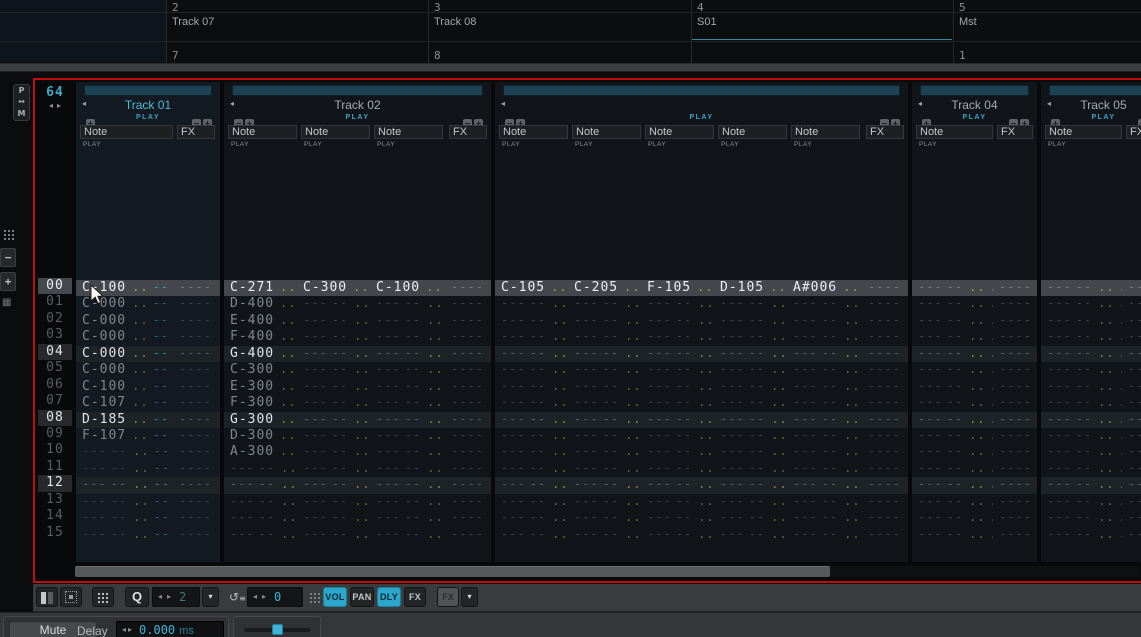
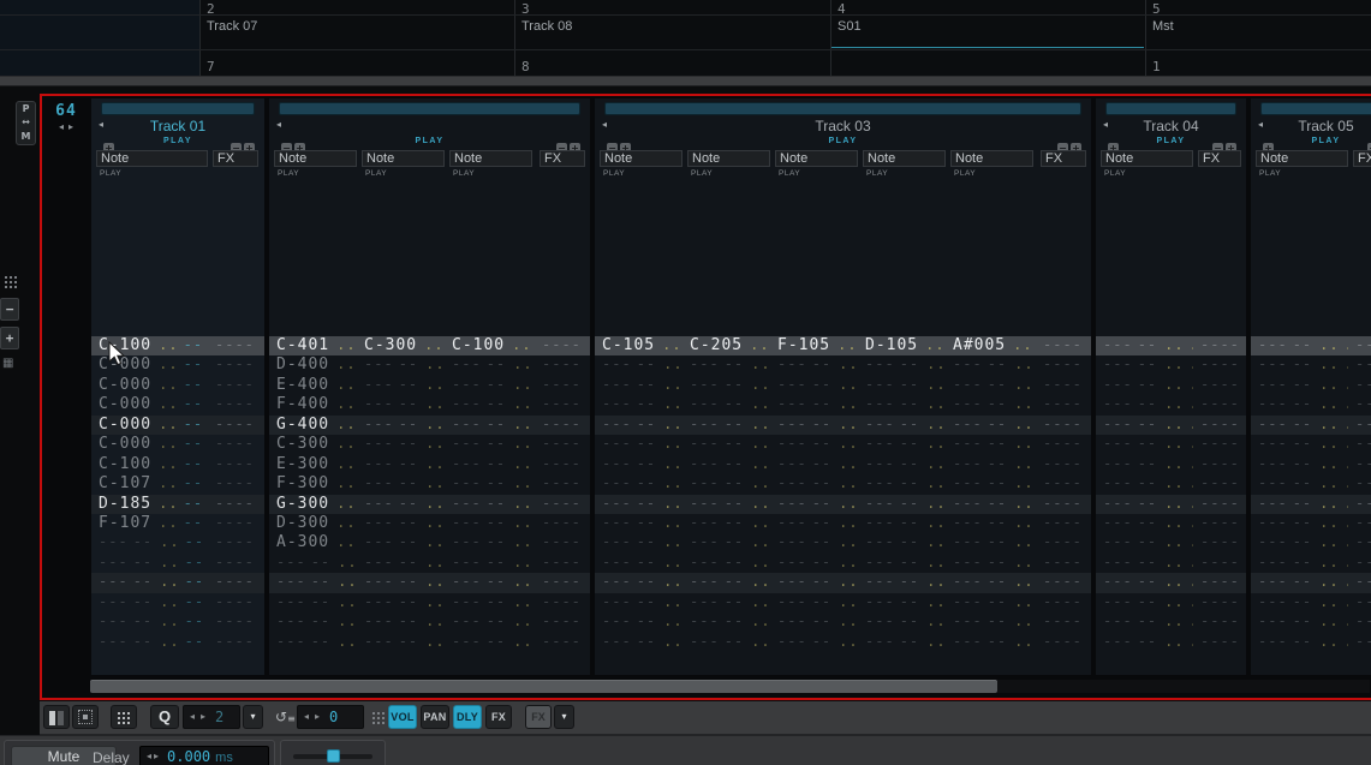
  2
  Track 07
  7
  3
  Track 08
  8
  4
  S01
  5
  Mst
  1
  P
  ↔
  M
  −
  +
  ▦
  64
  ◂ ▸
- 00
- 01
- 02
- 03
- 04
- 05
- 06
- 07
- 08
- 09
- 10
- 11
- 12
- 13
- 14
- 15
  ◂
  Track 01
  +
  − +
  Note
  FX
  C-100 .. --
  ----
  C-000 .. --
  ----
  C-000 .. --
  ----
  C-000 .. --
  ----
  C-000 .. --
  ----
  C-000 .. --
  ----
  C-100 .. --
  ----
  C-107 .. --
  ----
  D-185 .. --
  ----
  F-107 .. --
  ----
  --- -- .. --
  ----
  --- -- .. --
  ----
  --- -- .. --
  ----
  --- -- .. --
  ----
  --- -- .. --
  ----
  --- -- .. --
  ----
  ◂
- Track 02
  − +
  − +
  Note
  Note
  Note
  FX
- C-271 ..
+ C-401 ..
  C-300 ..
  C-100 ..
  ----
  D-400 ..
  --- -- ..
  --- -- ..
  ----
  E-400 ..
  --- -- ..
  --- -- ..
  ----
  F-400 ..
  --- -- ..
  --- -- ..
  ----
  G-400 ..
  --- -- ..
  --- -- ..
  ----
  C-300 ..
  --- -- ..
  --- -- ..
  ----
  E-300 ..
  --- -- ..
  --- -- ..
  ----
  F-300 ..
  --- -- ..
  --- -- ..
  ----
  G-300 ..
  --- -- ..
  --- -- ..
  ----
  D-300 ..
  --- -- ..
  --- -- ..
  ----
  A-300 ..
  --- -- ..
  --- -- ..
  ----
  --- -- ..
  --- -- ..
  --- -- ..
  ----
  --- -- ..
  --- -- ..
  --- -- ..
  ----
  --- -- ..
  --- -- ..
  --- -- ..
  ----
  --- -- ..
  --- -- ..
  --- -- ..
  ----
  --- -- ..
  --- -- ..
  --- -- ..
  ----
  ◂
+ Track 03
  − +
  − +
  Note
  Note
  Note
  Note
  Note
  FX
  C-105 ..
  C-205 ..
  F-105 ..
  D-105 ..
- A#006 ..
+ A#005 ..
  ----
  --- -- ..
  --- -- ..
  --- -- ..
  --- -- ..
  --- -- ..
  ----
  --- -- ..
  --- -- ..
  --- -- ..
  --- -- ..
  --- -- ..
  ----
  --- -- ..
  --- -- ..
  --- -- ..
  --- -- ..
  --- -- ..
  ----
  --- -- ..
  --- -- ..
  --- -- ..
  --- -- ..
  --- -- ..
  ----
  --- -- ..
  --- -- ..
  --- -- ..
  --- -- ..
  --- -- ..
  ----
  --- -- ..
  --- -- ..
  --- -- ..
  --- -- ..
  --- -- ..
  ----
  --- -- ..
  --- -- ..
  --- -- ..
  --- -- ..
  --- -- ..
  ----
  --- -- ..
  --- -- ..
  --- -- ..
  --- -- ..
  --- -- ..
  ----
  --- -- ..
  --- -- ..
  --- -- ..
  --- -- ..
  --- -- ..
  ----
  --- -- ..
  --- -- ..
  --- -- ..
  --- -- ..
  --- -- ..
  ----
  --- -- ..
  --- -- ..
  --- -- ..
  --- -- ..
  --- -- ..
  ----
  --- -- ..
  --- -- ..
  --- -- ..
  --- -- ..
  --- -- ..
  ----
  --- -- ..
  --- -- ..
  --- -- ..
  --- -- ..
  --- -- ..
  ----
  --- -- ..
  --- -- ..
  --- -- ..
  --- -- ..
  --- -- ..
  ----
  --- -- ..
  --- -- ..
  --- -- ..
  --- -- ..
  --- -- ..
  ----
  ◂
  Track 04
  +
  − +
  Note
  FX
  --- -- ..
  ----
  --- -- ..
  ----
  --- -- ..
  ----
  --- -- ..
  ----
  --- -- ..
  ----
  --- -- ..
  ----
  --- -- ..
  ----
  --- -- ..
  ----
  --- -- ..
  ----
  --- -- ..
  ----
  --- -- ..
  ----
  --- -- ..
  ----
  --- -- ..
  ----
  --- -- ..
  ----
  --- -- ..
  ----
  --- -- ..
  ----
  ◂
  Track 05
  +
  Note
  FX
  --- -- ..
  --- -- ..
  --- -- ..
  --- -- ..
  --- -- ..
  --- -- ..
  --- -- ..
  --- -- ..
  --- -- ..
  --- -- ..
  --- -- ..
  --- -- ..
  --- -- ..
  --- -- ..
  --- -- ..
  --- -- ..
  Q
  ◂ ▸ 2
  ▾
  ↺≡
  ◂ ▸ 0
  VOL
  PAN
  DLY
  FX
  FX
  ▾
  Mute
  Delay
  ◂ ▸ 0.000 ms
